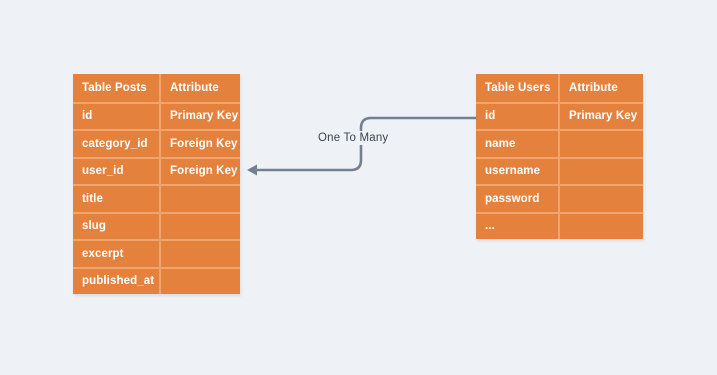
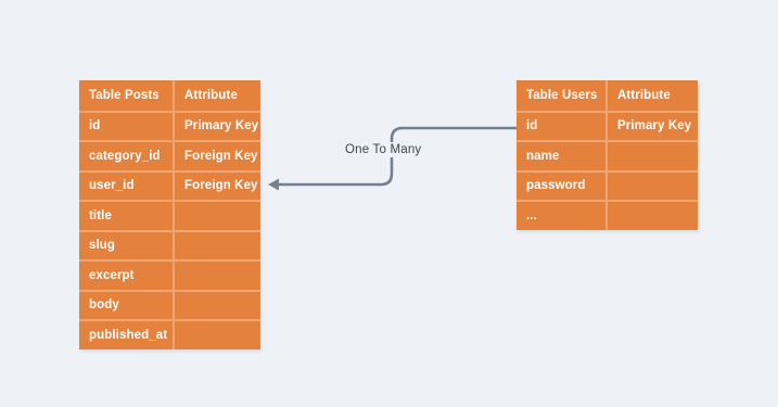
  Table Posts
  Attribute
  id
  Primary Key
  category_id
  Foreign Key
  user_id
  Foreign Key
  title
  slug
  excerpt
+ body
  published_at
  Table Users
  Attribute
  id
  Primary Key
  name
- username
  password
  ...
  One To Many
